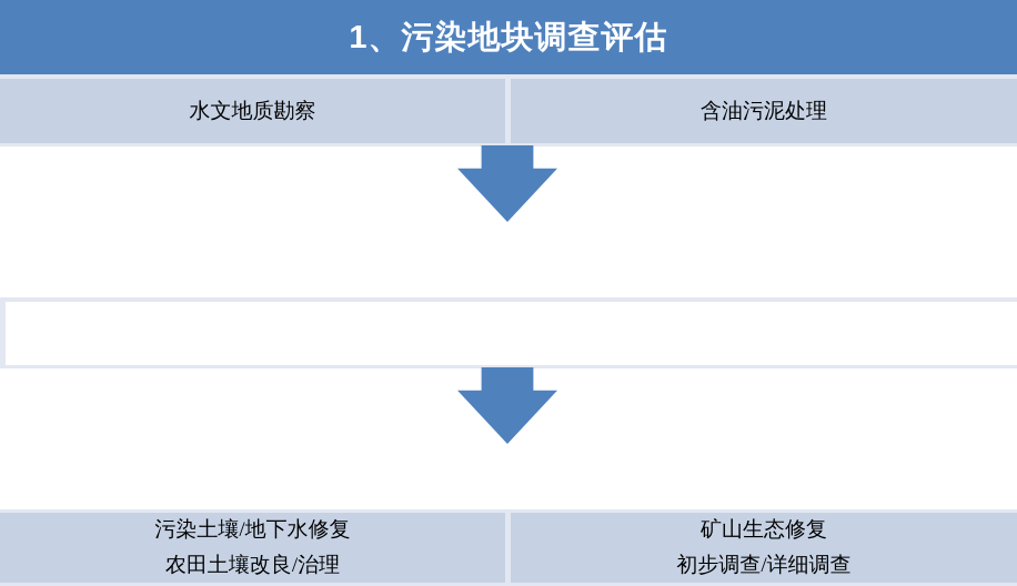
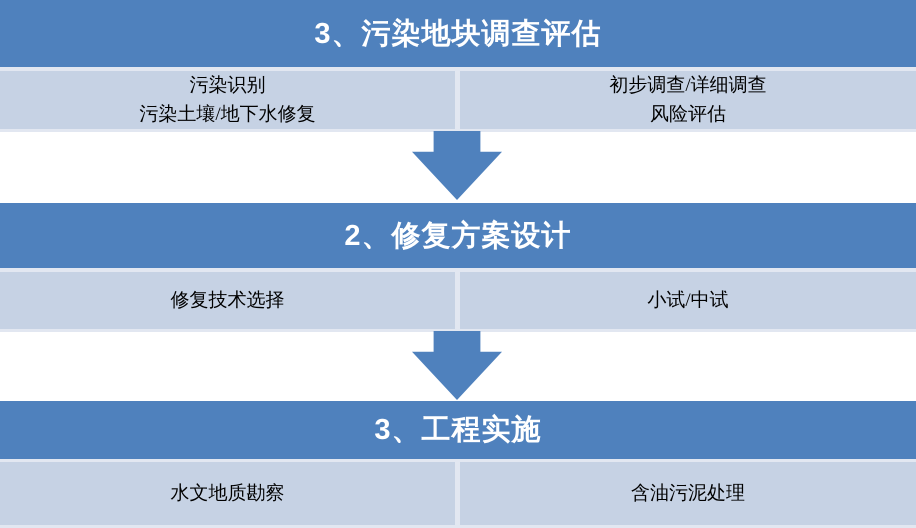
- 1、污染地块调查评估
+ 3、污染地块调查评估
+ 污染识别
- 水文地质勘察
+ 污染土壤/地下水修复
- 含油污泥处理
+ 初步调查/详细调查
+ 风险评估
+ 2、修复方案设计
+ 修复技术选择
+ 小试/中试
+ 3、工程实施
- 污染土壤/地下水修复
+ 水文地质勘察
- 农田土壤改良/治理
- 矿山生态修复
- 初步调查/详细调查
+ 含油污泥处理
